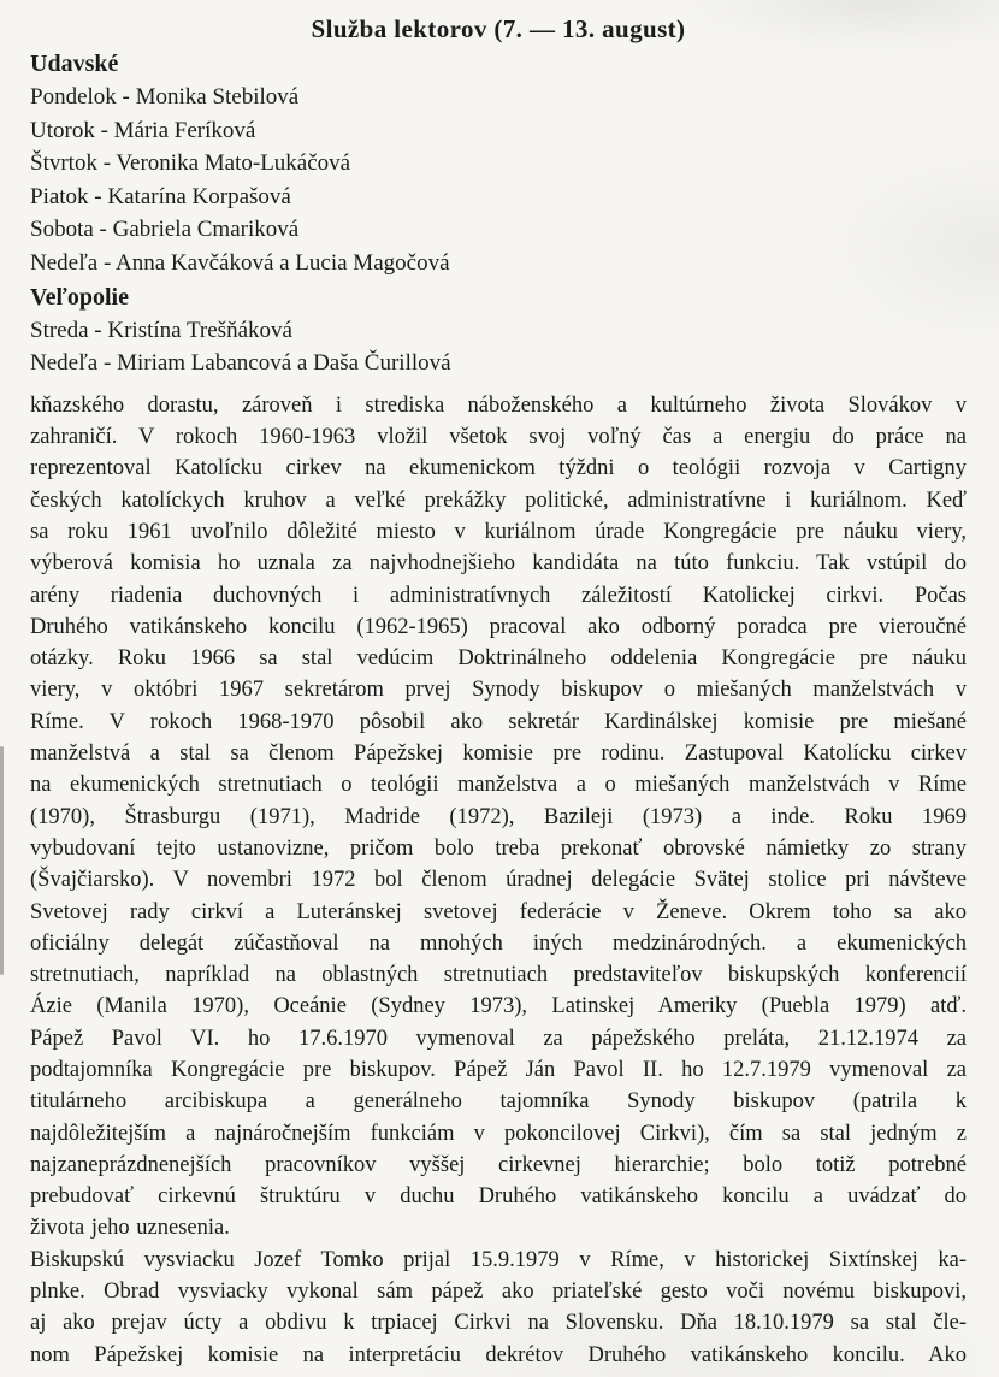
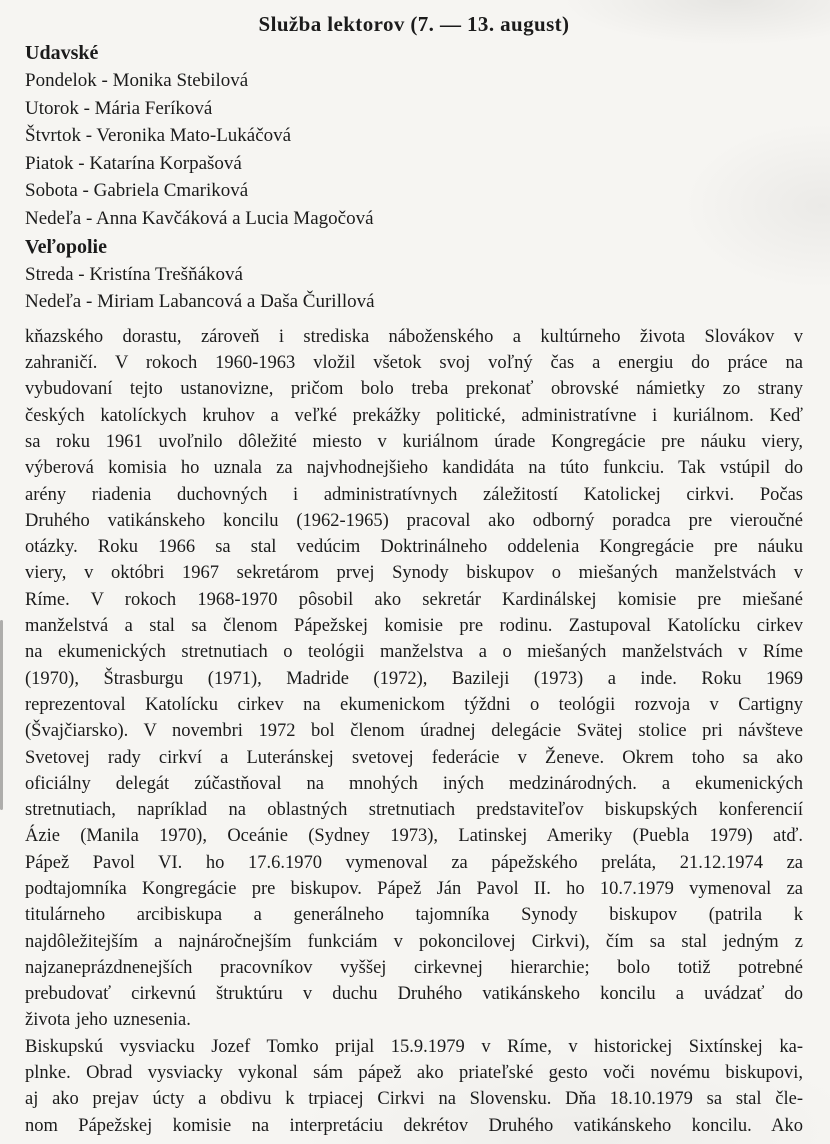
  Služba lektorov (7. — 13. august)
  Udavské
  Pondelok - Monika Stebilová
  Utorok - Mária Feríková
  Štvrtok - Veronika Mato-Lukáčová
  Piatok - Katarína Korpašová
  Sobota - Gabriela Cmariková
  Nedeľa - Anna Kavčáková a Lucia Magočová
  Veľopolie
  Streda - Kristína Trešňáková
  Nedeľa - Miriam Labancová a Daša Čurillová
  kňazského dorastu, zároveň i strediska náboženského a kultúrneho života Slovákov v
  zahraničí. V rokoch 1960-1963 vložil všetok svoj voľný čas a energiu do práce na
- reprezentoval Katolícku cirkev na ekumenickom týždni o teológii rozvoja v Cartigny
+ vybudovaní tejto ustanovizne, pričom bolo treba prekonať obrovské námietky zo strany
  českých katolíckych kruhov a veľké prekážky politické, administratívne i kuriálnom. Keď
  sa roku 1961 uvoľnilo dôležité miesto v kuriálnom úrade Kongregácie pre náuku viery,
  výberová komisia ho uznala za najvhodnejšieho kandidáta na túto funkciu. Tak vstúpil do
  arény riadenia duchovných i administratívnych záležitostí Katolickej cirkvi. Počas
  Druhého vatikánskeho koncilu (1962-1965) pracoval ako odborný poradca pre vieroučné
  otázky. Roku 1966 sa stal vedúcim Doktrinálneho oddelenia Kongregácie pre náuku
  viery, v októbri 1967 sekretárom prvej Synody biskupov o miešaných manželstvách v
  Ríme. V rokoch 1968-1970 pôsobil ako sekretár Kardinálskej komisie pre miešané
  manželstvá a stal sa členom Pápežskej komisie pre rodinu. Zastupoval Katolícku cirkev
  na ekumenických stretnutiach o teológii manželstva a o miešaných manželstvách v Ríme
  (1970), Štrasburgu (1971), Madride (1972), Bazileji (1973) a inde. Roku 1969
- vybudovaní tejto ustanovizne, pričom bolo treba prekonať obrovské námietky zo strany
+ reprezentoval Katolícku cirkev na ekumenickom týždni o teológii rozvoja v Cartigny
  (Švajčiarsko). V novembri 1972 bol členom úradnej delegácie Svätej stolice pri návšteve
  Svetovej rady cirkví a Luteránskej svetovej federácie v Ženeve. Okrem toho sa ako
  oficiálny delegát zúčastňoval na mnohých iných medzinárodných. a ekumenických
  stretnutiach, napríklad na oblastných stretnutiach predstaviteľov biskupských konferencií
  Ázie (Manila 1970), Oceánie (Sydney 1973), Latinskej Ameriky (Puebla 1979) atď.
  Pápež Pavol VI. ho 17.6.1970 vymenoval za pápežského preláta, 21.12.1974 za
- podtajomníka Kongregácie pre biskupov. Pápež Ján Pavol II. ho 12.7.1979 vymenoval za
+ podtajomníka Kongregácie pre biskupov. Pápež Ján Pavol II. ho 10.7.1979 vymenoval za
  titulárneho arcibiskupa a generálneho tajomníka Synody biskupov (patrila k
  najdôležitejším a najnáročnejším funkciám v pokoncilovej Cirkvi), čím sa stal jedným z
  najzaneprázdnenejších pracovníkov vyššej cirkevnej hierarchie; bolo totiž potrebné
  prebudovať cirkevnú štruktúru v duchu Druhého vatikánskeho koncilu a uvádzať do
  života jeho uznesenia.
  Biskupskú vysviacku Jozef Tomko prijal 15.9.1979 v Ríme, v historickej Sixtínskej ka-
  plnke. Obrad vysviacky vykonal sám pápež ako priateľské gesto voči novému biskupovi,
  aj ako prejav úcty a obdivu k trpiacej Cirkvi na Slovensku. Dňa 18.10.1979 sa stal čle-
  nom Pápežskej komisie na interpretáciu dekrétov Druhého vatikánskeho koncilu. Ako
